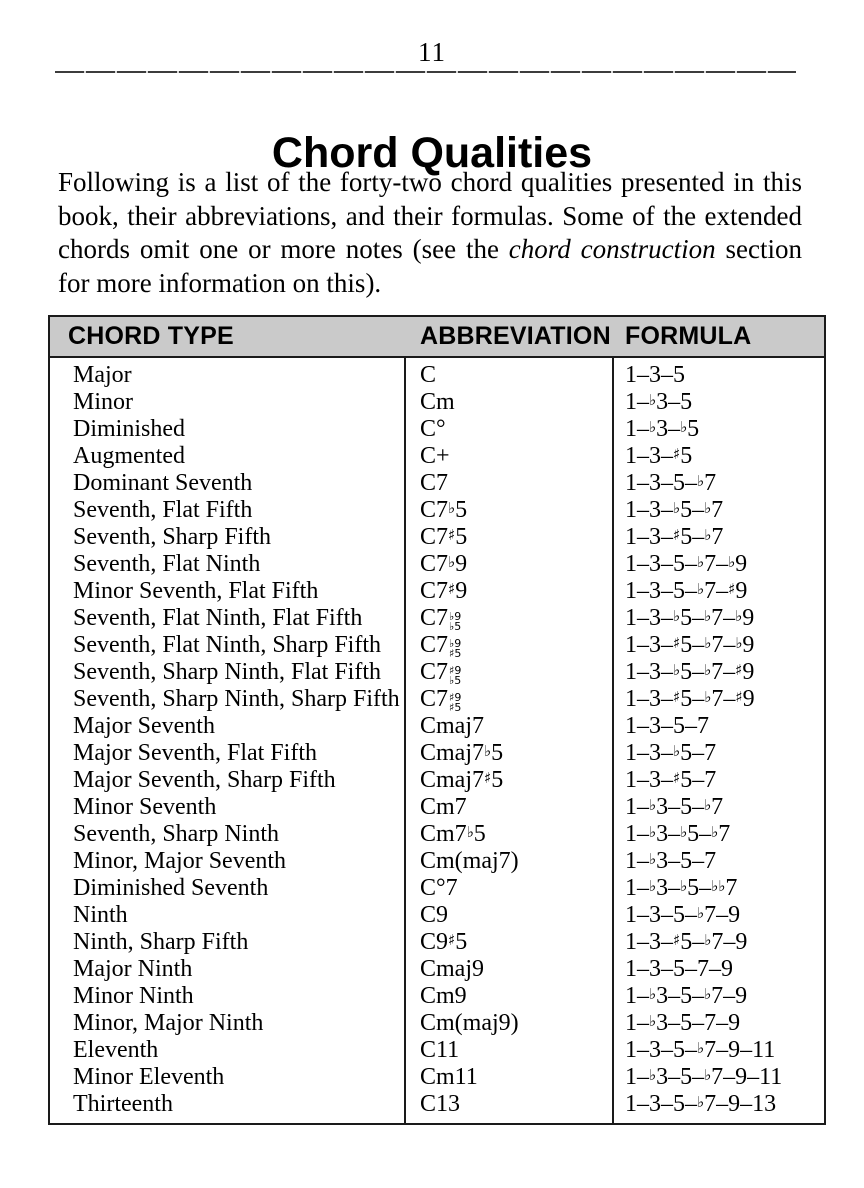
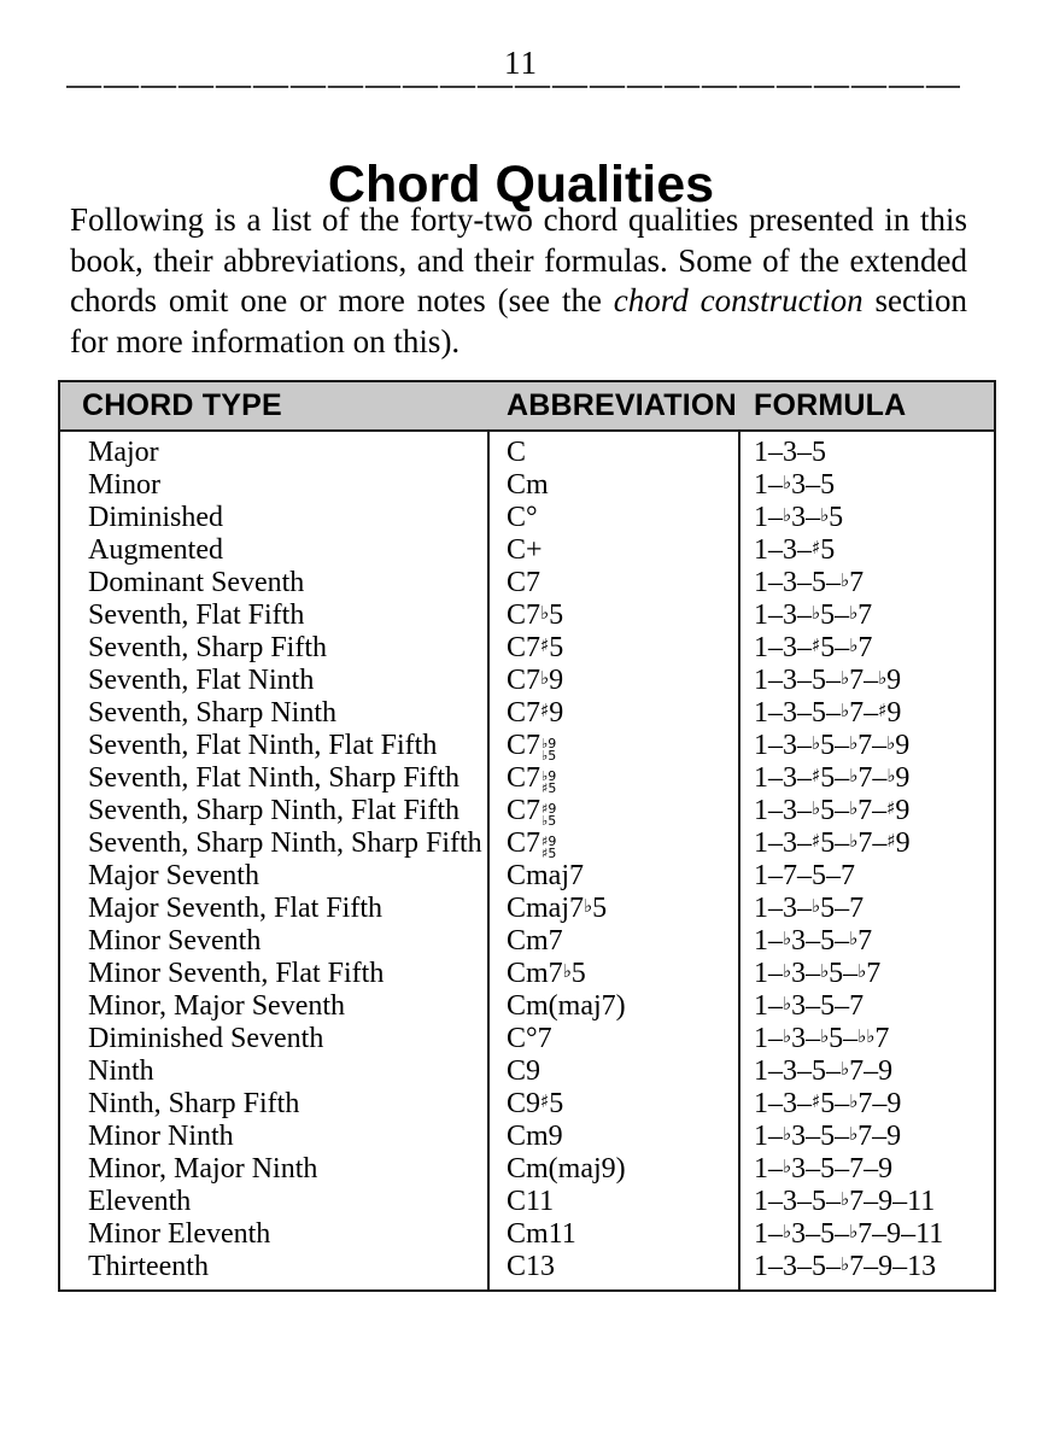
  11
  Chord Qualities
  Following is a list of the forty-two chord qualities presented in this book, their abbreviations, and their formulas. Some of the extended chords omit one or more notes (see the chord construction section for more information on this).
  CHORD TYPE
  ABBREVIATION
  FORMULA
  Major
  C
  1–3–5
  Minor
  Cm
  1–♭3–5
  Diminished
  C°
  1–♭3–♭5
  Augmented
  C+
  1–3–♯5
  Dominant Seventh
  C7
  1–3–5–♭7
  Seventh, Flat Fifth
  C7♭5
  1–3–♭5–♭7
  Seventh, Sharp Fifth
  C7♯5
  1–3–♯5–♭7
  Seventh, Flat Ninth
  C7♭9
  1–3–5–♭7–♭9
- Minor Seventh, Flat Fifth
+ Seventh, Sharp Ninth
  C7♯9
  1–3–5–♭7–♯9
  Seventh, Flat Ninth, Flat Fifth
  C7
  ♭9
  ♭5
  1–3–♭5–♭7–♭9
  Seventh, Flat Ninth, Sharp Fifth
  C7
  ♭9
  ♯5
  1–3–♯5–♭7–♭9
  Seventh, Sharp Ninth, Flat Fifth
  C7
  ♯9
  ♭5
  1–3–♭5–♭7–♯9
  Seventh, Sharp Ninth, Sharp Fifth
  C7
  ♯9
  ♯5
  1–3–♯5–♭7–♯9
  Major Seventh
  Cmaj7
- 1–3–5–7
+ 1–7–5–7
  Major Seventh, Flat Fifth
  Cmaj7♭5
  1–3–♭5–7
- Major Seventh, Sharp Fifth
- Cmaj7♯5
- 1–3–♯5–7
  Minor Seventh
  Cm7
  1–♭3–5–♭7
- Seventh, Sharp Ninth
+ Minor Seventh, Flat Fifth
  Cm7♭5
  1–♭3–♭5–♭7
  Minor, Major Seventh
  Cm(maj7)
  1–♭3–5–7
  Diminished Seventh
  C°7
  1–♭3–♭5–♭♭7
  Ninth
  C9
  1–3–5–♭7–9
  Ninth, Sharp Fifth
  C9♯5
  1–3–♯5–♭7–9
- Major Ninth
- Cmaj9
- 1–3–5–7–9
  Minor Ninth
  Cm9
  1–♭3–5–♭7–9
  Minor, Major Ninth
  Cm(maj9)
  1–♭3–5–7–9
  Eleventh
  C11
  1–3–5–♭7–9–11
  Minor Eleventh
  Cm11
  1–♭3–5–♭7–9–11
  Thirteenth
  C13
  1–3–5–♭7–9–13
